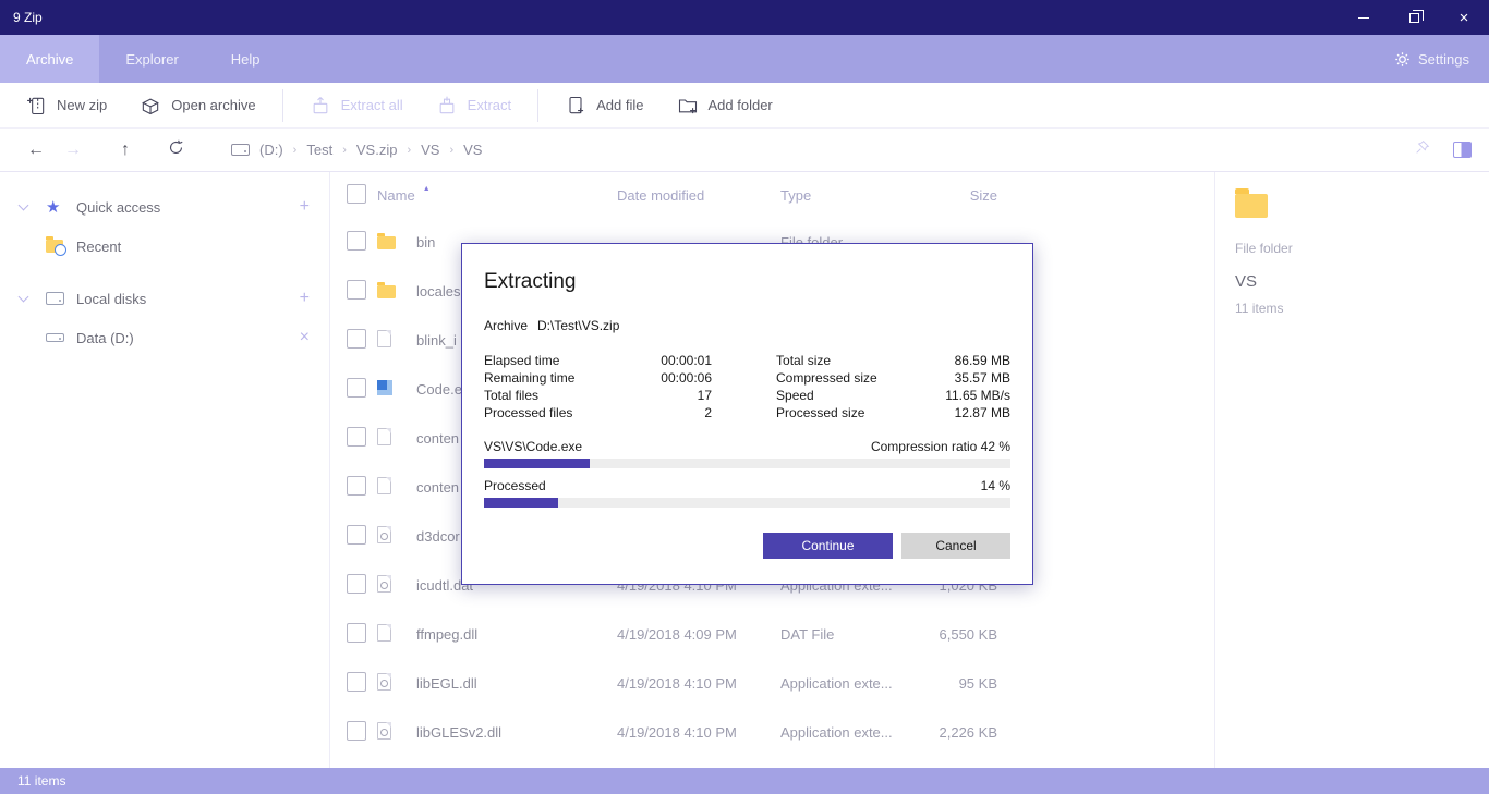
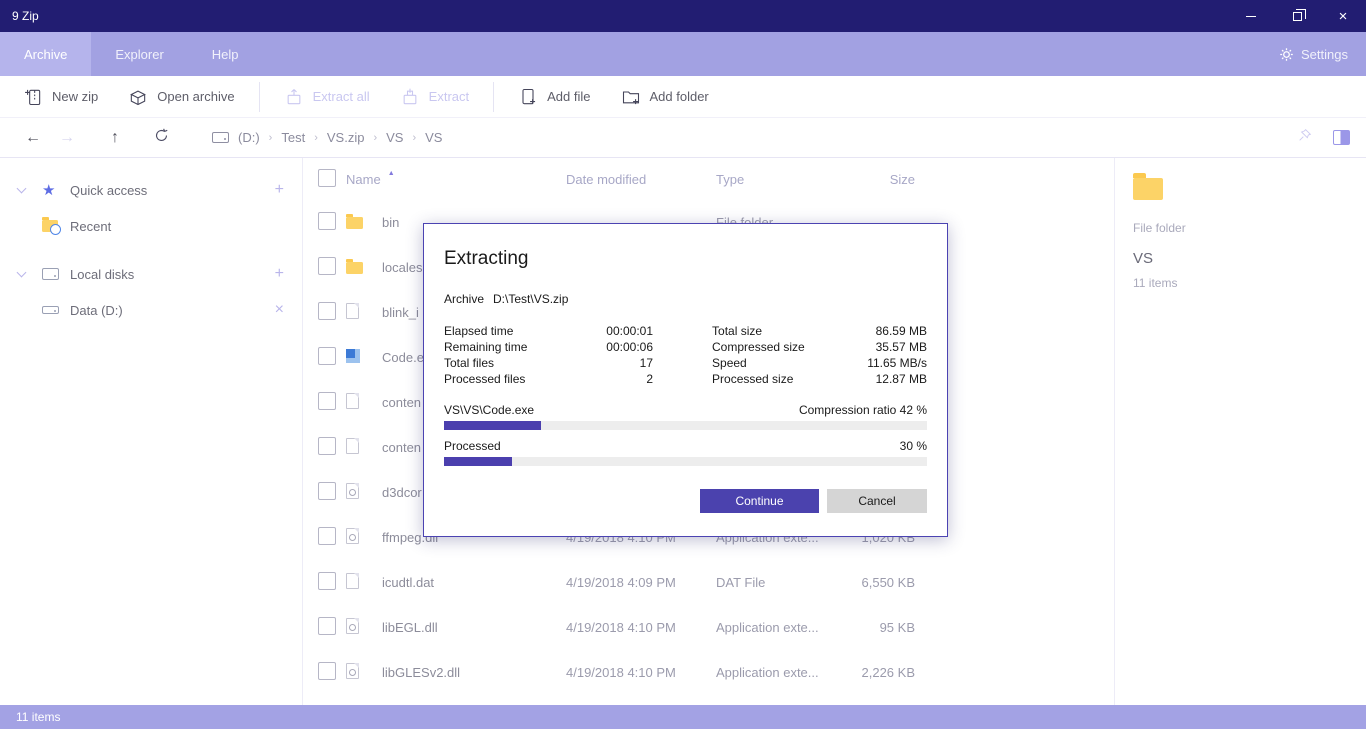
  9 Zip
  ×
  Archive
  Explorer
  Help
  Settings
  New zip
  Open archive
  Extract all
  Extract
  Add file
  Add folder
  ←
  →
  ↑
  (D:)
  ›
  Test
  ›
  VS.zip
  ›
  VS
  ›
  VS
  ★
  Quick access
  +
  Recent
  Local disks
  +
  Data (D:)
  ×
  Name
  Date modified
  Type
  Size
  bin
  locales
  blink_i
  Code.e
  conten
  conten
  d3dcor
- icudtl.dat
+ ffmpeg.dll
  4/19/2018 4:10 PM
  Application exte...
  1,020 KB
- ffmpeg.dll
+ icudtl.dat
  4/19/2018 4:09 PM
  DAT File
  6,550 KB
  libEGL.dll
  4/19/2018 4:10 PM
  Application exte...
  95 KB
  libGLESv2.dll
  4/19/2018 4:10 PM
  Application exte...
  2,226 KB
  File folder
  VS
  11 items
  11 items
  Extracting
  Archive
  D:\Test\VS.zip
  Elapsed time
  00:00:01
  Remaining time
  00:00:06
  Total files
  17
  Processed files
  2
  Total size
  86.59 MB
  Compressed size
  35.57 MB
  Speed
  11.65 MB/s
  Processed size
  12.87 MB
  VS\VS\Code.exe
  Compression ratio 42 %
  Processed
- 14 %
+ 30 %
  Continue
  Cancel
